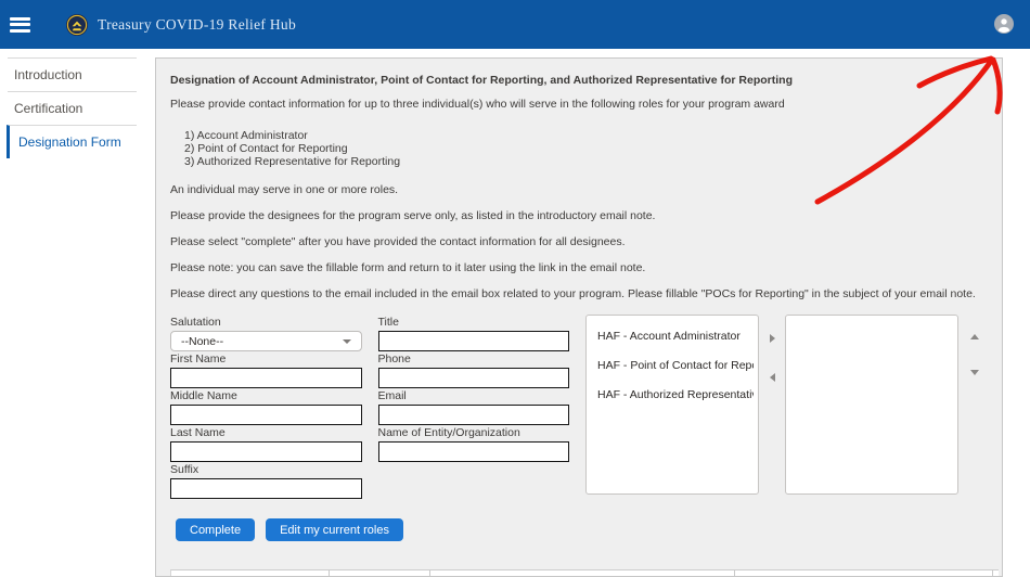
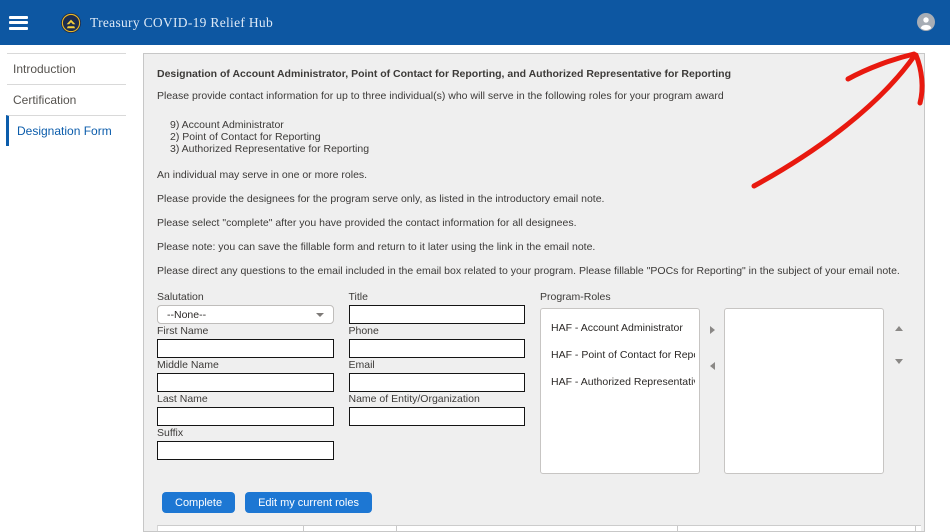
  Treasury COVID-19 Relief Hub
  Introduction
  Certification
  Designation Form
  Designation of Account Administrator, Point of Contact for Reporting, and Authorized Representative for Reporting
  Please provide contact information for up to three individual(s) who will serve in the following roles for your program award
- 1) Account Administrator
+ 9) Account Administrator
  2) Point of Contact for Reporting
  3) Authorized Representative for Reporting
  An individual may serve in one or more roles.
  Please provide the designees for the program serve only, as listed in the introductory email note.
  Please select "complete" after you have provided the contact information for all designees.
  Please note: you can save the fillable form and return to it later using the link in the email note.
  Please direct any questions to the email included in the email box related to your program. Please fillable "POCs for Reporting" in the subject of your email note.
  Salutation
  --None--
  First Name
  Middle Name
  Last Name
  Suffix
  Title
  Phone
  Email
  Name of Entity/Organization
+ Program-Roles
  HAF - Account Administrator
  HAF - Point of Contact for Rep
  HAF - Authorized Representati
  Complete
  Edit my current roles
